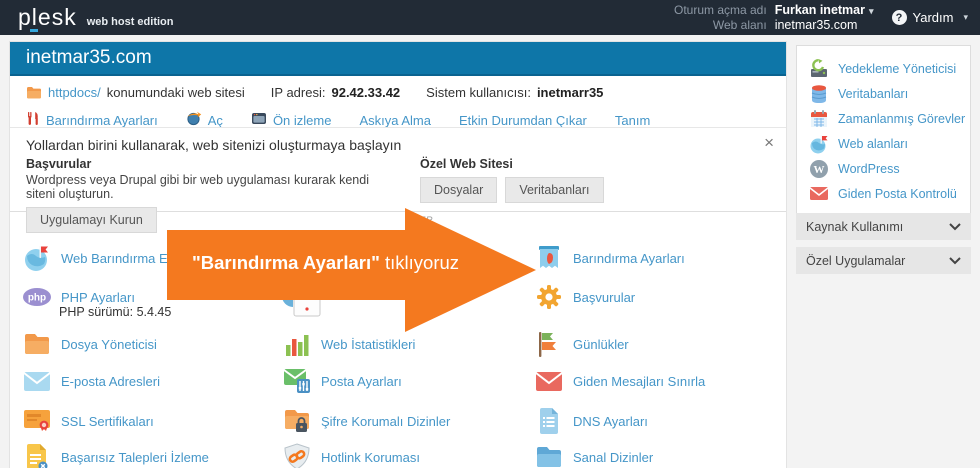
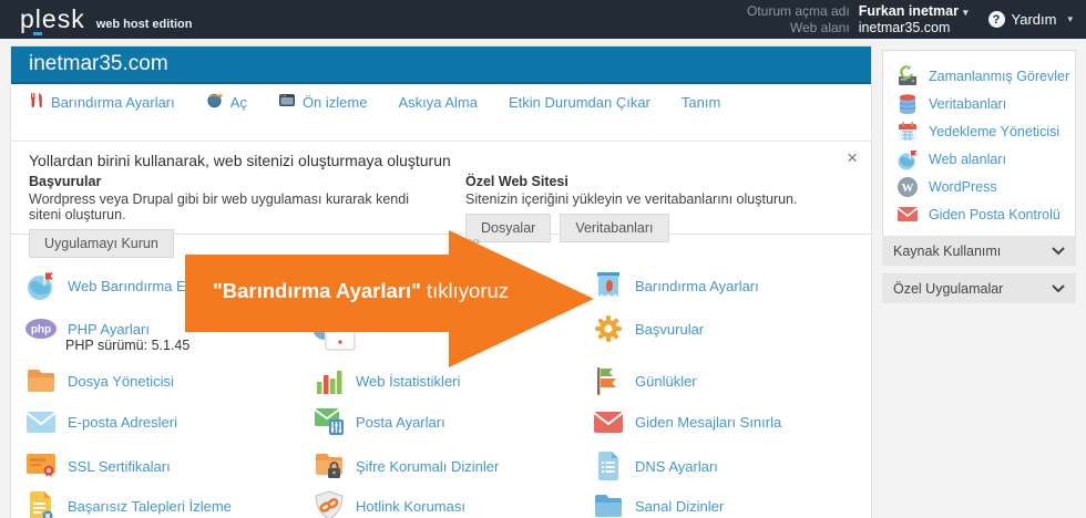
  plesk
  web host edition
  Oturum açma adı
  Furkan inetmar ▾
  Web alanı
  inetmar35.com
  ?
  Yardım
  ▾
  inetmar35.com
- httpdocs/
- konumundaki web sitesi
- IP adresi:
- 92.42.33.42
- Sistem kullanıcısı:
- inetmarr35
  Barındırma Ayarları
  Aç
  Ön izleme
  Askıya Alma
  Etkin Durumdan Çıkar
  Tanım
- Yollardan birini kullanarak, web sitenizi oluşturmaya başlayın
+ Yollardan birini kullanarak, web sitenizi oluşturmaya oluşturun
  ×
  Başvurular
  Wordpress veya Drupal gibi bir web uygulaması kurarak kendi siteni oluşturun.
  Uygulamayı Kurun
  Özel Web Sitesi
+ Sitenizin içeriğini yükleyin ve veritabanlarını oluşturun.
  Dosyalar
  Veritabanları
  Web Barındırma E
  php
  PHP Ayarları
- PHP sürümü: 5.4.45
+ PHP sürümü: 5.1.45
  Dosya Yöneticisi
  E-posta Adresleri
  SSL Sertifikaları
  Başarısız Talepleri İzleme
  Web İstatistikleri
  Posta Ayarları
  Şifre Korumalı Dizinler
  Hotlink Koruması
  Barındırma Ayarları
  Başvurular
  Günlükler
  Giden Mesajları Sınırla
  DNS Ayarları
  Sanal Dizinler
  TER
  "Barındırma Ayarları" tıklıyoruz
- Yedekleme Yöneticisi
+ Zamanlanmış Görevler
  Veritabanları
- Zamanlanmış Görevler
+ Yedekleme Yöneticisi
  Web alanları
  W
  WordPress
  Giden Posta Kontrolü
  Kaynak Kullanımı
  Özel Uygulamalar
